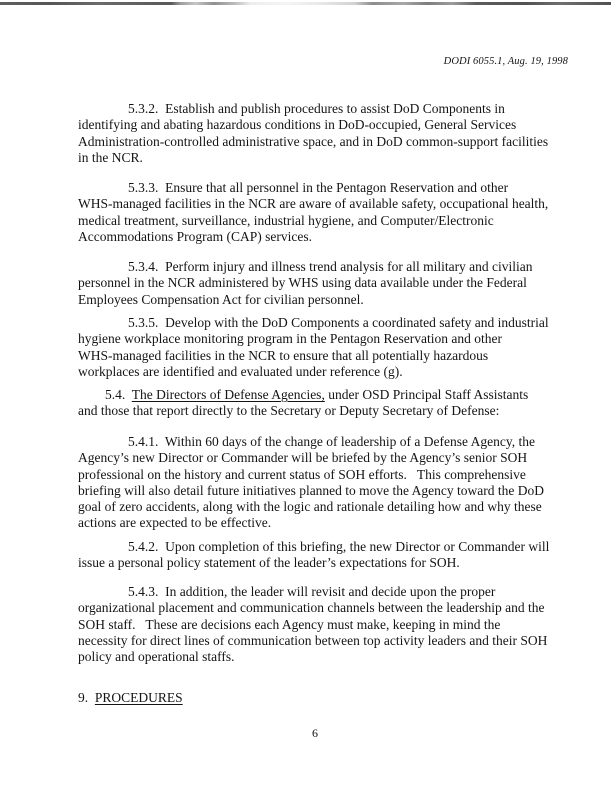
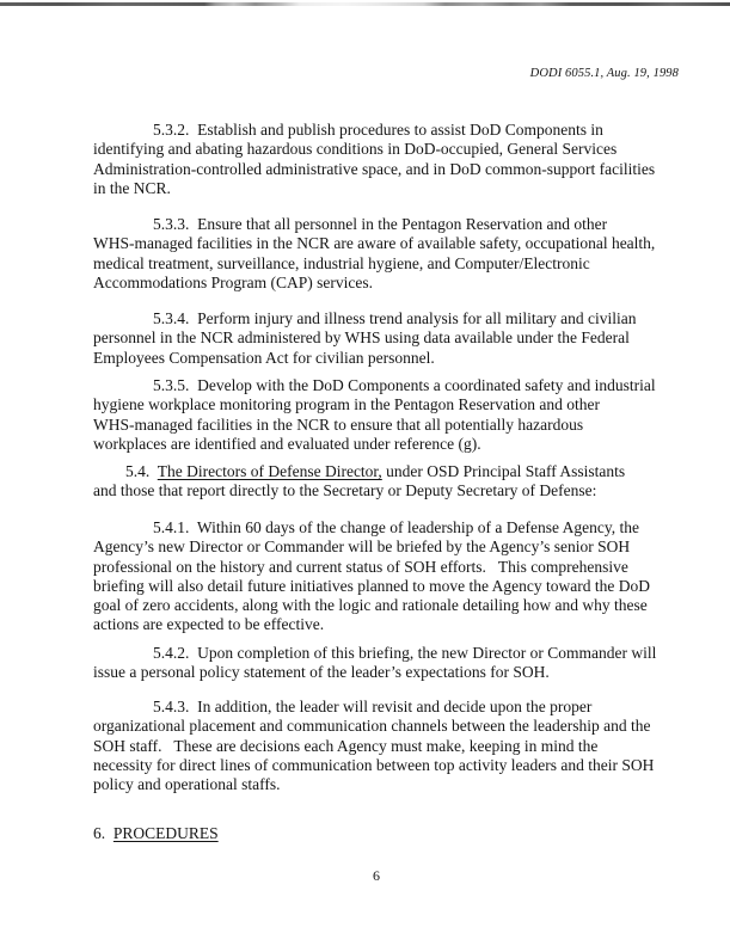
  DODI 6055.1, Aug. 19, 1998
  5.3.2. Establish and publish procedures to assist DoD Components in
  identifying and abating hazardous conditions in DoD-occupied, General Services
  Administration-controlled administrative space, and in DoD common-support facilities
  in the NCR.
  5.3.3. Ensure that all personnel in the Pentagon Reservation and other
  WHS-managed facilities in the NCR are aware of available safety, occupational health,
  medical treatment, surveillance, industrial hygiene, and Computer/Electronic
  Accommodations Program (CAP) services.
  5.3.4. Perform injury and illness trend analysis for all military and civilian
  personnel in the NCR administered by WHS using data available under the Federal
  Employees Compensation Act for civilian personnel.
  5.3.5. Develop with the DoD Components a coordinated safety and industrial
  hygiene workplace monitoring program in the Pentagon Reservation and other
  WHS-managed facilities in the NCR to ensure that all potentially hazardous
  workplaces are identified and evaluated under reference (g).
- 5.4. The Directors of Defense Agencies, under OSD Principal Staff Assistants
+ 5.4. The Directors of Defense Director, under OSD Principal Staff Assistants
  and those that report directly to the Secretary or Deputy Secretary of Defense:
  5.4.1. Within 60 days of the change of leadership of a Defense Agency, the
  Agency’s new Director or Commander will be briefed by the Agency’s senior SOH
  professional on the history and current status of SOH efforts. This comprehensive
  briefing will also detail future initiatives planned to move the Agency toward the DoD
  goal of zero accidents, along with the logic and rationale detailing how and why these
  actions are expected to be effective.
  5.4.2. Upon completion of this briefing, the new Director or Commander will
  issue a personal policy statement of the leader’s expectations for SOH.
  5.4.3. In addition, the leader will revisit and decide upon the proper
  organizational placement and communication channels between the leadership and the
  SOH staff. These are decisions each Agency must make, keeping in mind the
  necessity for direct lines of communication between top activity leaders and their SOH
  policy and operational staffs.
- 9. PROCEDURES
+ 6. PROCEDURES
  6
